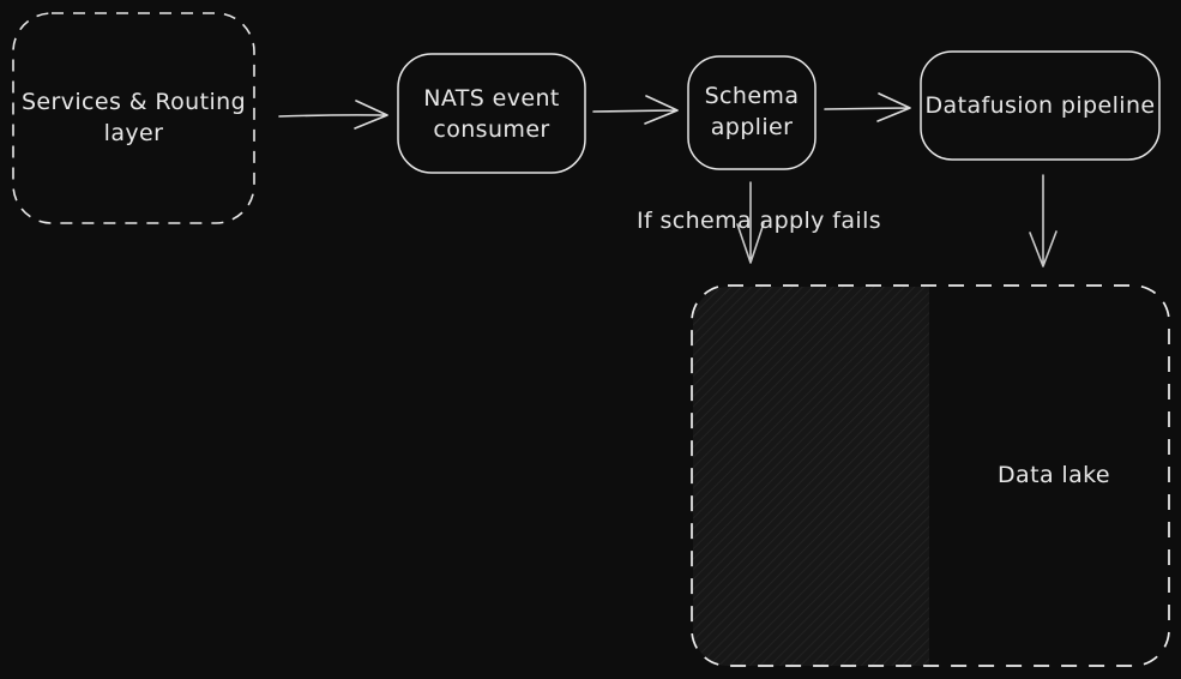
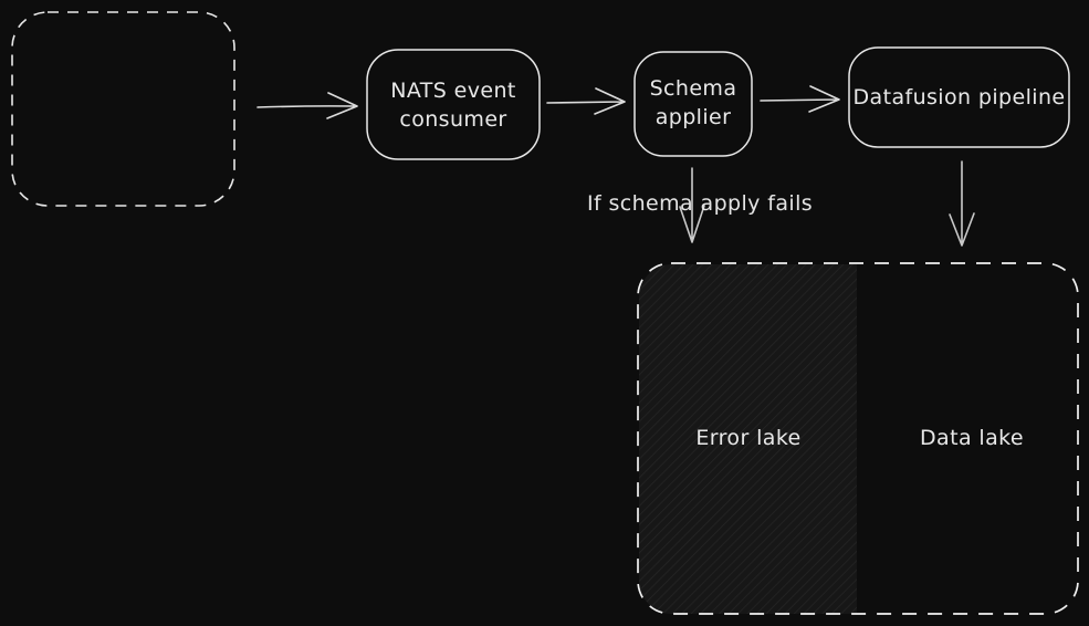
- Services & Routing layer
  NATS event consumer
  Schema applier
  Datafusion pipeline
+ Error lake
  Data lake
  If schema apply fails
